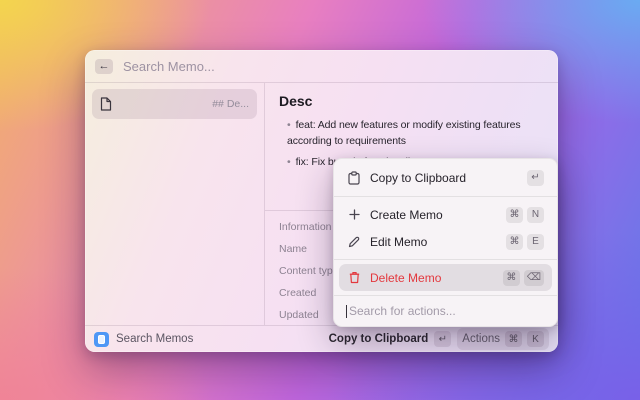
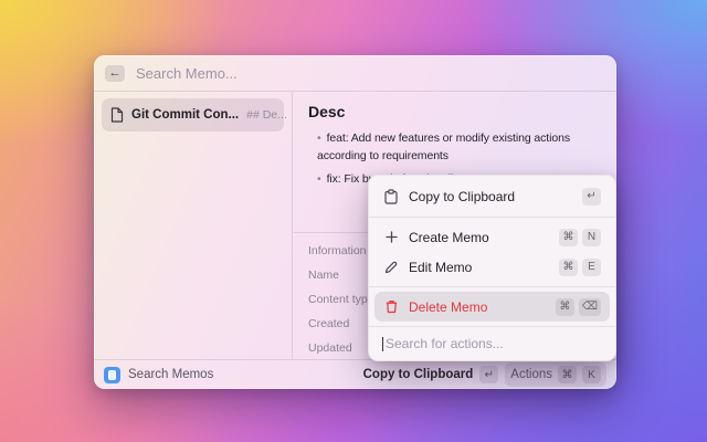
  ←
  Search Memo...
+ Git Commit Con...
  ## De...
  Desc
- feat: Add new features or modify existing features according to requirements
+ feat: Add new features or modify existing actions according to requirements
  Information
  Name
  Content typ
  Created
  Updated
  Search Memos
  Copy to Clipboard
  ↵
  Actions
  ⌘
  K
  Copy to Clipboard
  ↵
  Create Memo
  ⌘
  N
  Edit Memo
  ⌘
  E
  Delete Memo
  ⌘
  ⌫
  Search for actions...
